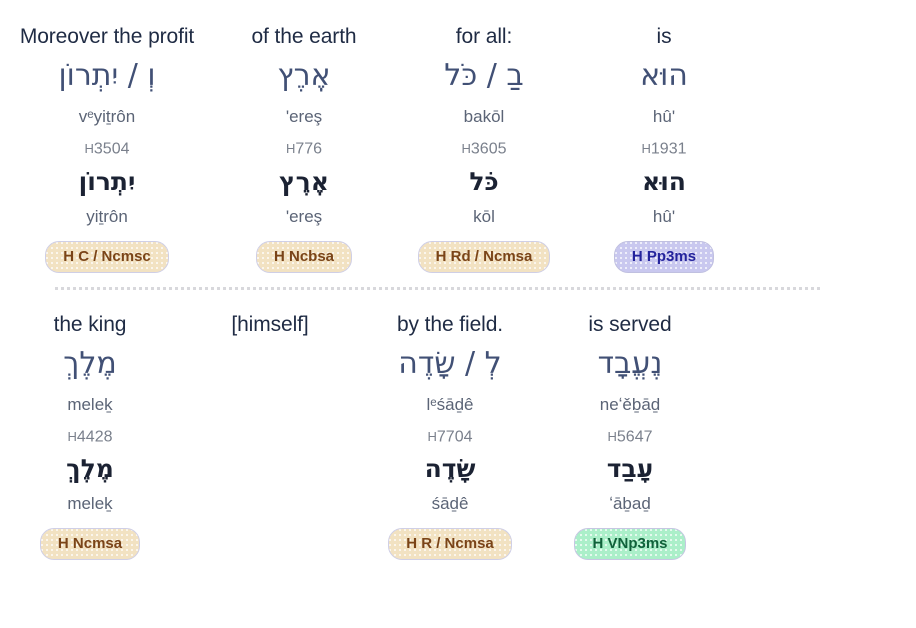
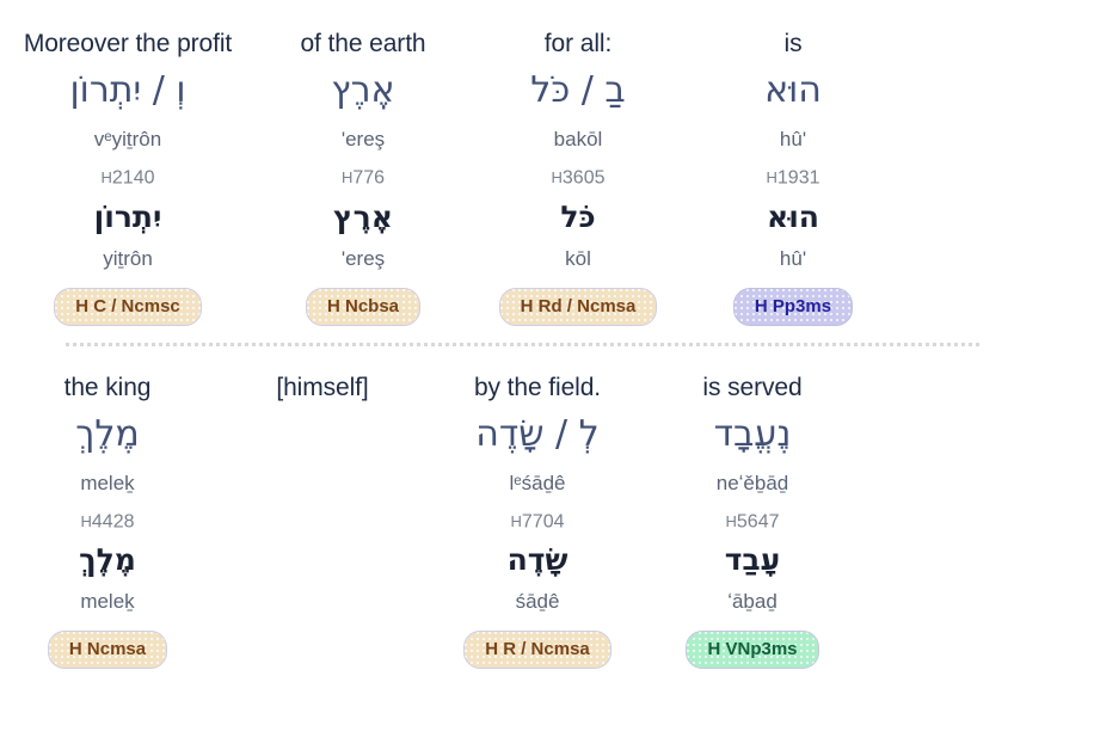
  Moreover the profit
  וְ / יִתְרוֹן
  vᵉyiṯrôn
- H3504
+ H2140
  יִתְרוֹן
  yiṯrôn
  H C / Ncmsc
  of the earth
  אִֶרֶץ
  'ereş
  H776
  אִֶרֶץ
  'ereş
  H Ncbsa
  for all:
  בַ / כֹּל
  bakōl
  H3605
  כֹּל
  kōl
  H Rd / Ncmsa
  is
  הוּא
  hû'
  H1931
  הוּא
  hû'
  H Pp3ms
  the king
  מֶלֶךְ
  meleḵ
  H4428
  מֶלֶךְ
  meleḵ
  H Ncmsa
  [himself]
  by the field.
  לְ / שָׂדֶה
  lᵉśāḏê
  H7704
  שָׂדֶה
  śāḏê
  H R / Ncmsa
  is served
  נֶעֱבָד
  neʻěḇāḏ
  H5647
  עָבַד
  ʻāḇaḏ
  H VNp3ms
